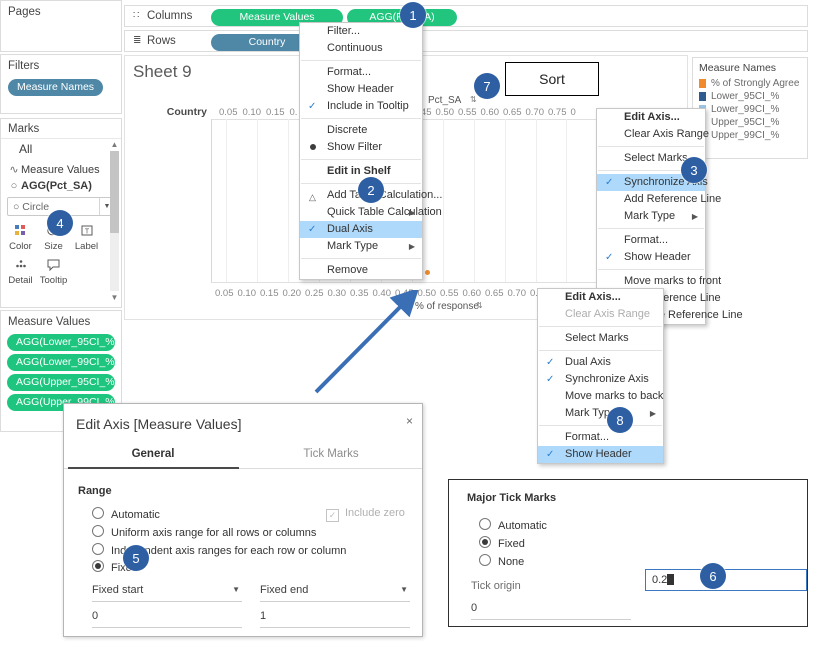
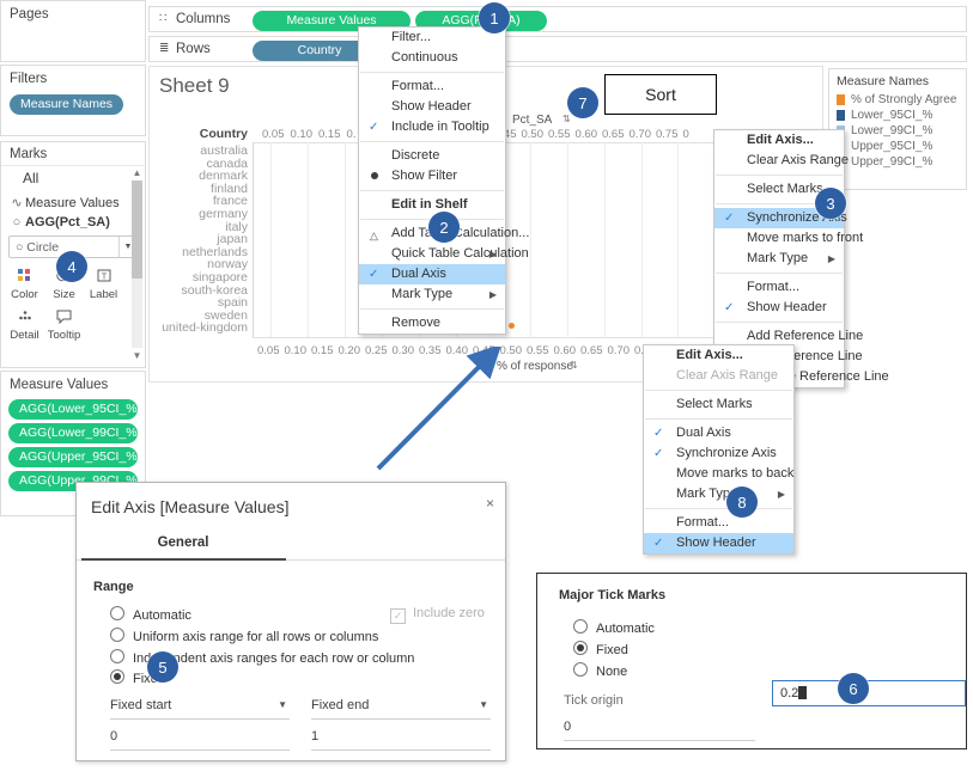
  Pages
  Filters
  Measure Names
  Marks
  All
  ∿
  Measure Values
  ○
  AGG(Pct_SA)
  ○ Circle
  Color
  Size
  Label
  Detail
  Tooltip
  ▲
  ▼
  Measure Values
  AGG(Lower_95CI_%)
  AGG(Lower_99CI_%)
  AGG(Upper_95CI_%)
  AGG(Upper_99CI_%)
  ∷
  Columns
  Measure Values
  ≣
  Rows
  Country
  Sheet 9
  Pct_SA
  ⇅
  0.05 0.10 0.15 0.
  45 0.50 0.55 0.60 0.65 0.70 0.75 0
  Country
+ australia
+ canada
+ denmark
+ finland
+ france
+ germany
+ italy
+ japan
+ netherlands
+ norway
+ singapore
+ south-korea
+ spain
+ sweden
+ united-kingdom
  0.05 0.10 0.15 0.20 0.25 0.30 0.35 0.40 0.45 0.50 0.55 0.60 0.65 0.70 0
  % of response
  ⇅
  Measure Names
  % of Strongly Agree
  Lower_95CI_%
  Lower_99CI_%
  Upper_95CI_%
  Upper_99CI_%
  Filter...
  Continuous
  Format...
  Show Header
  ✓
  Include in Tooltip
  Discrete
  Show Filter
  Edit in Shelf
  △
  Add Taalculation...
  Quick Table Calculation
  ▶
  ✓
  Dual Axis
  Mark Type
  ▶
  Remove
  Edit Axis...
  Clear Axis Range
  Select Marks
  ✓
  Synchronizeis
- Add Reference Line
+ Move marks to front
  Mark Type
  ▶
  Format...
  ✓
  Show Header
- Move marks to front
+ Add Reference Line
  Edit Axis...
  Clear Axis Range
  Select Marks
  ✓
  Dual Axis
  ✓
  Synchronize Axis
  Move marks to back
  Mark Typ
  ▶
  Format...
  ✓
  Show Header
  Sort
  Edit Axis [Measure Values]
  ×
  General
- Tick Marks
  Range
  Automatic
  Uniform axis range for all rows or columns
  Indndent axis ranges for each row or column
  ✓ Include zero
  Fixed start
  ▼
  0
  Fixed end
  ▼
  1
  Major Tick Marks
  Automatic
  Fixed
  None
  Tick origin
  0
  0.2
  1
  2
  3
  4
  5
  6
  7
  8
